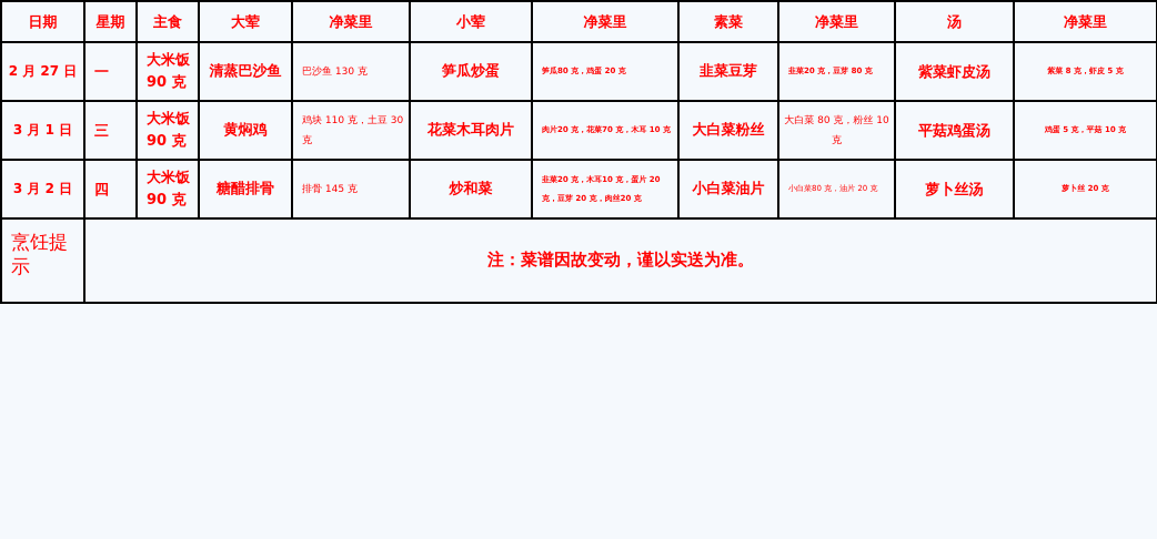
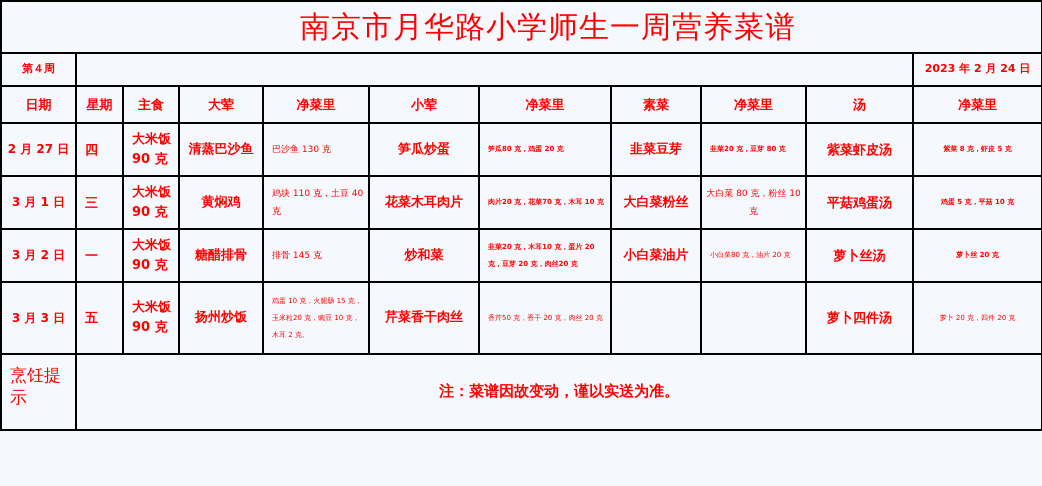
+ 南京市月华路小学师生一周营养菜谱
+ 第４周		2023 年 2 月 24 日
  日期	星期	主食	大荤	净菜里	小荤	净菜里	素菜	净菜里	汤	净菜里
- 2 月 27 日	一	大米饭 90 克	清蒸巴沙鱼	巴沙鱼 130 克	笋瓜炒蛋	笋瓜80 克，鸡蛋 20 克	韭菜豆芽	韭菜20 克，豆芽 80 克	紫菜虾皮汤	紫菜 8 克，虾皮 5 克
+ 2 月 27 日	四	大米饭 90 克	清蒸巴沙鱼	巴沙鱼 130 克	笋瓜炒蛋	笋瓜80 克，鸡蛋 20 克	韭菜豆芽	韭菜20 克，豆芽 80 克	紫菜虾皮汤	紫菜 8 克，虾皮 5 克
- 3 月 1 日	三	大米饭 90 克	黄焖鸡	鸡块 110 克，土豆 30 克	花菜木耳肉片	肉片20 克，花菜70 克，木耳 10 克	大白菜粉丝	大白菜 80 克，粉丝 10 克	平菇鸡蛋汤	鸡蛋 5 克，平菇 10 克
+ 3 月 1 日	三	大米饭 90 克	黄焖鸡	鸡块 110 克，土豆 40 克	花菜木耳肉片	肉片20 克，花菜70 克，木耳 10 克	大白菜粉丝	大白菜 80 克，粉丝 10 克	平菇鸡蛋汤	鸡蛋 5 克，平菇 10 克
- 3 月 2 日	四	大米饭 90 克	糖醋排骨	排骨 145 克	炒和菜	韭菜20 克，木耳10 克，蛋片 20 克，豆芽 20 克，肉丝20 克	小白菜油片	小白菜80 克，油片 20 克	萝卜丝汤	萝卜丝 20 克
+ 3 月 2 日	一	大米饭 90 克	糖醋排骨	排骨 145 克	炒和菜	韭菜20 克，木耳10 克，蛋片 20 克，豆芽 20 克，肉丝20 克	小白菜油片	小白菜80 克，油片 20 克	萝卜丝汤	萝卜丝 20 克
+ 3 月 3 日	五	大米饭 90 克	扬州炒饭	鸡蛋 10 克，火腿肠 15 克，玉米粒20 克，豌豆 10 克，木耳 2 克。	芹菜香干肉丝	香芹50 克，香干 20 克，肉丝 20 克			萝卜四件汤	萝卜 20 克，四件 20 克
  烹饪提示	注：菜谱因故变动，谨以实送为准。
